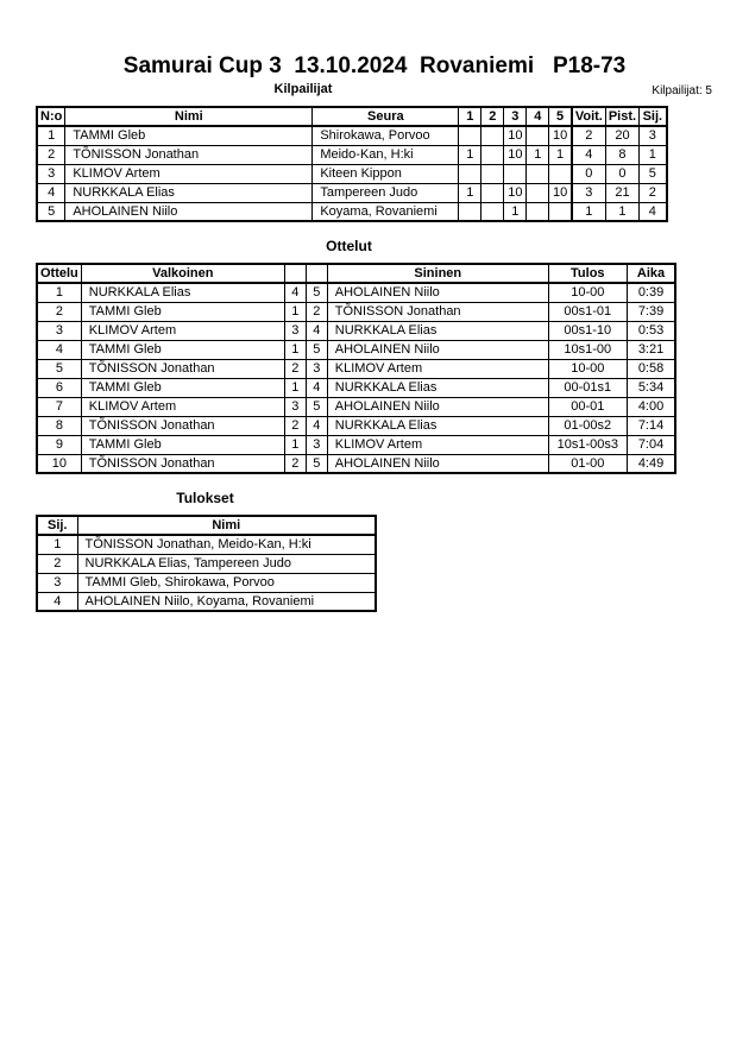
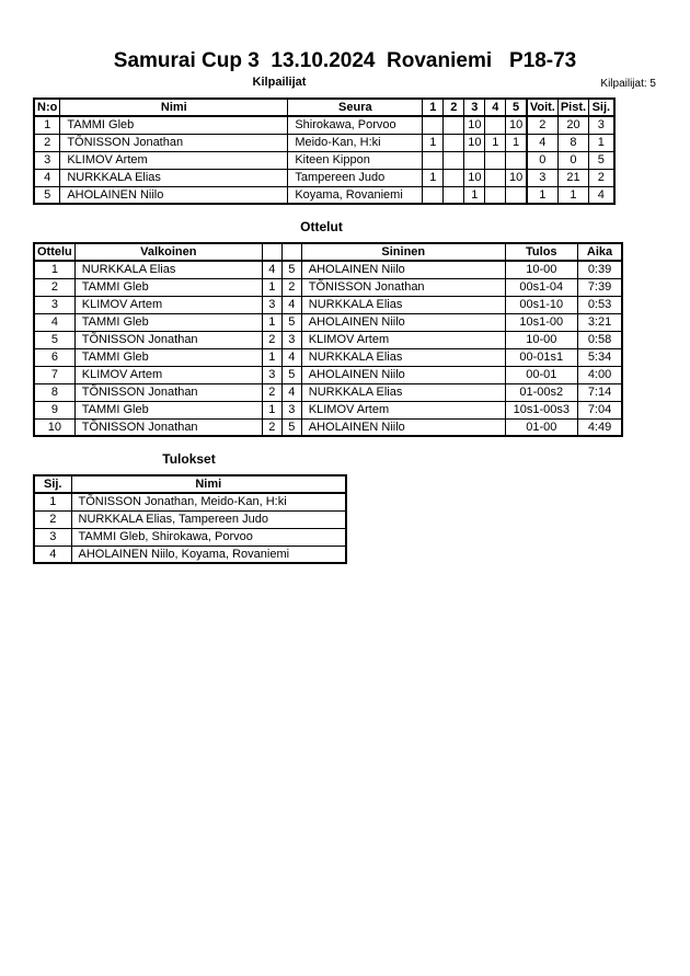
  Samurai Cup 3 13.10.2024 Rovaniemi P18-73
  Kilpailijat
  Kilpailijat: 5
  N:o	Nimi	Seura	1	2	3	4	5	Voit.	Pist.	Sij.
  1	TAMMI Gleb	Shirokawa, Porvoo			10		10	2	20	3
  2	TÕNISSON Jonathan	Meido-Kan, H:ki	1		10	1	1	4	8	1
  3	KLIMOV Artem	Kiteen Kippon						0	0	5
  4	NURKKALA Elias	Tampereen Judo	1		10		10	3	21	2
  5	AHOLAINEN Niilo	Koyama, Rovaniemi			1			1	1	4
  Ottelut
  Ottelu	Valkoinen			Sininen	Tulos	Aika
  1	NURKKALA Elias	4	5	AHOLAINEN Niilo	10-00	0:39
- 2	TAMMI Gleb	1	2	TÕNISSON Jonathan	00s1-01	7:39
+ 2	TAMMI Gleb	1	2	TÕNISSON Jonathan	00s1-04	7:39
  3	KLIMOV Artem	3	4	NURKKALA Elias	00s1-10	0:53
  4	TAMMI Gleb	1	5	AHOLAINEN Niilo	10s1-00	3:21
  5	TÕNISSON Jonathan	2	3	KLIMOV Artem	10-00	0:58
  6	TAMMI Gleb	1	4	NURKKALA Elias	00-01s1	5:34
  7	KLIMOV Artem	3	5	AHOLAINEN Niilo	00-01	4:00
  8	TÕNISSON Jonathan	2	4	NURKKALA Elias	01-00s2	7:14
  9	TAMMI Gleb	1	3	KLIMOV Artem	10s1-00s3	7:04
  10	TÕNISSON Jonathan	2	5	AHOLAINEN Niilo	01-00	4:49
  Tulokset
  Sij.	Nimi
  1	TÕNISSON Jonathan, Meido-Kan, H:ki
  2	NURKKALA Elias, Tampereen Judo
  3	TAMMI Gleb, Shirokawa, Porvoo
  4	AHOLAINEN Niilo, Koyama, Rovaniemi
